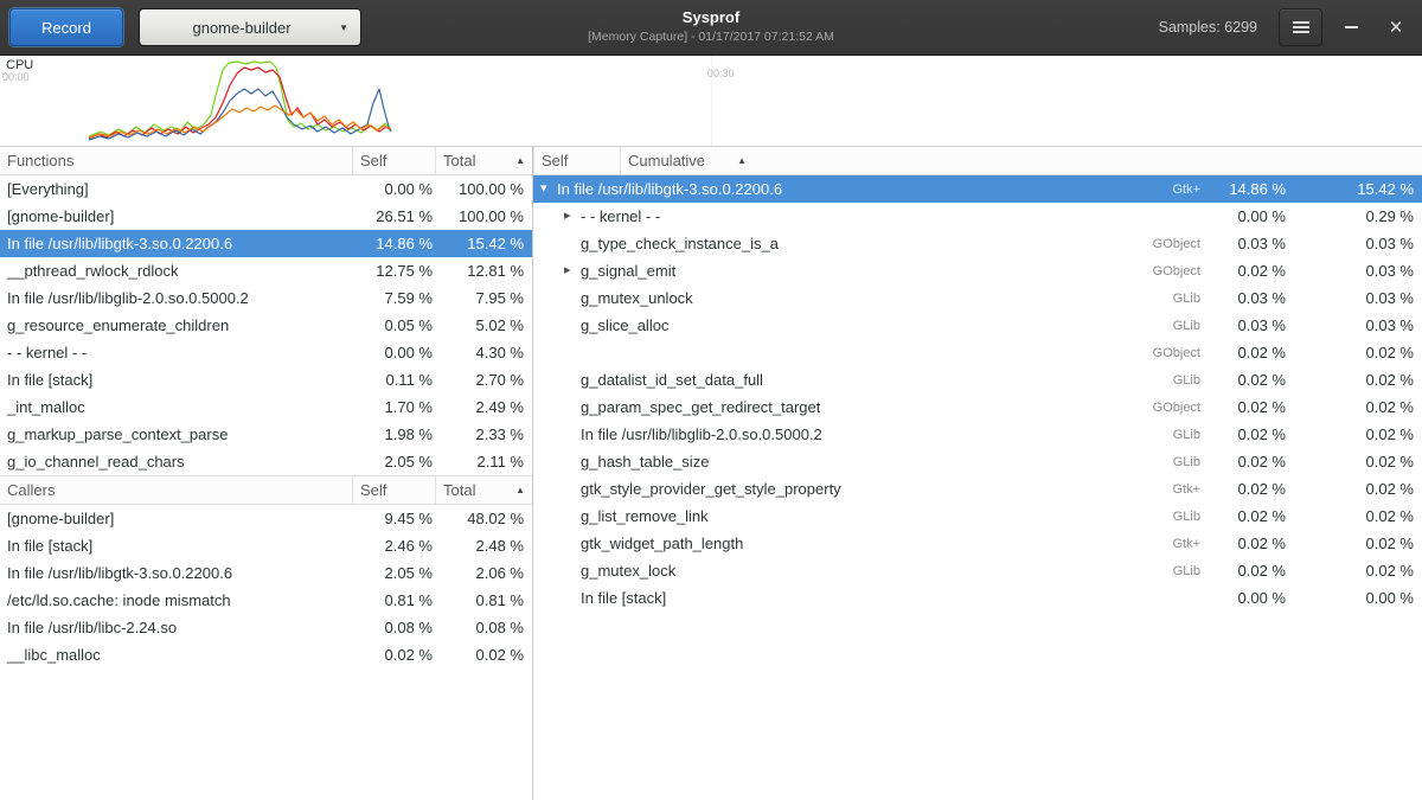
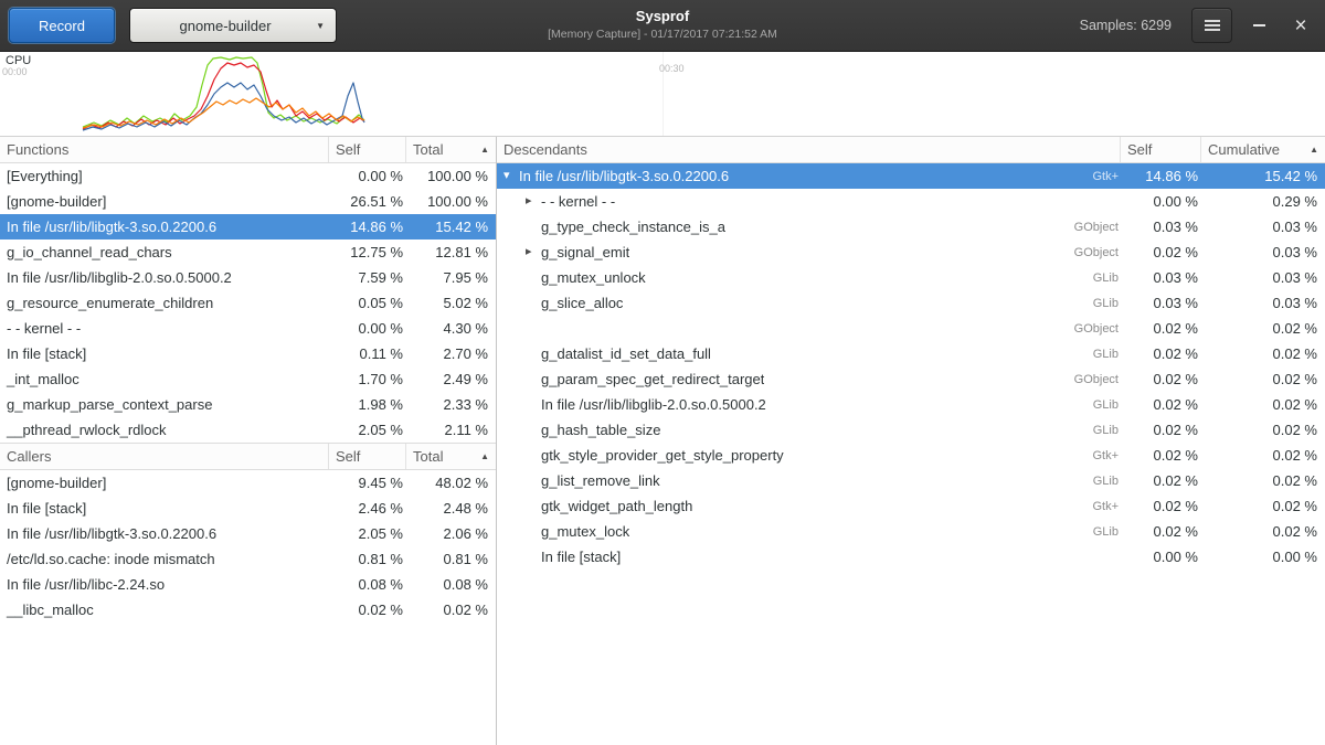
  Record
  gnome-builder
  ▼
  Sysprof
  [Memory Capture] - 01/17/2017 07:21:52 AM
  Samples: 6299
  ×
  CPU
  00:00
  00:30
  Functions
  Self
  Total
  ▲
  [Everything]
  0.00 %
  100.00 %
  [gnome-builder]
  26.51 %
  100.00 %
  In file /usr/lib/libgtk-3.so.0.2200.6
  14.86 %
  15.42 %
- __pthread_rwlock_rdlock
+ g_io_channel_read_chars
  12.75 %
  12.81 %
  In file /usr/lib/libglib-2.0.so.0.5000.2
  7.59 %
  7.95 %
  g_resource_enumerate_children
  0.05 %
  5.02 %
  - - kernel - -
  0.00 %
  4.30 %
  In file [stack]
  0.11 %
  2.70 %
  _int_malloc
  1.70 %
  2.49 %
  g_markup_parse_context_parse
  1.98 %
  2.33 %
- g_io_channel_read_chars
+ __pthread_rwlock_rdlock
  2.05 %
  2.11 %
  Callers
  Self
  Total
  ▲
  [gnome-builder]
  9.45 %
  48.02 %
  In file [stack]
  2.46 %
  2.48 %
  In file /usr/lib/libgtk-3.so.0.2200.6
  2.05 %
  2.06 %
  /etc/ld.so.cache: inode mismatch
  0.81 %
  0.81 %
  In file /usr/lib/libc-2.24.so
  0.08 %
  0.08 %
  __libc_malloc
  0.02 %
  0.02 %
+ Descendants
  Self
  Cumulative
  ▲
  ▾
  In file /usr/lib/libgtk-3.so.0.2200.6
  Gtk+
  14.86 %
  15.42 %
  ▸
  - - kernel - -
  0.00 %
  0.29 %
  g_type_check_instance_is_a
  GObject
  0.03 %
  0.03 %
  ▸
  g_signal_emit
  GObject
  0.02 %
  0.03 %
  g_mutex_unlock
  GLib
  0.03 %
  0.03 %
  g_slice_alloc
  GLib
  0.03 %
  0.03 %
  GObject
  0.02 %
  0.02 %
  g_datalist_id_set_data_full
  GLib
  0.02 %
  0.02 %
  g_param_spec_get_redirect_target
  GObject
  0.02 %
  0.02 %
  In file /usr/lib/libglib-2.0.so.0.5000.2
  GLib
  0.02 %
  0.02 %
  g_hash_table_size
  GLib
  0.02 %
  0.02 %
  gtk_style_provider_get_style_property
  Gtk+
  0.02 %
  0.02 %
  g_list_remove_link
  GLib
  0.02 %
  0.02 %
  gtk_widget_path_length
  Gtk+
  0.02 %
  0.02 %
  g_mutex_lock
  GLib
  0.02 %
  0.02 %
  In file [stack]
  0.00 %
  0.00 %
